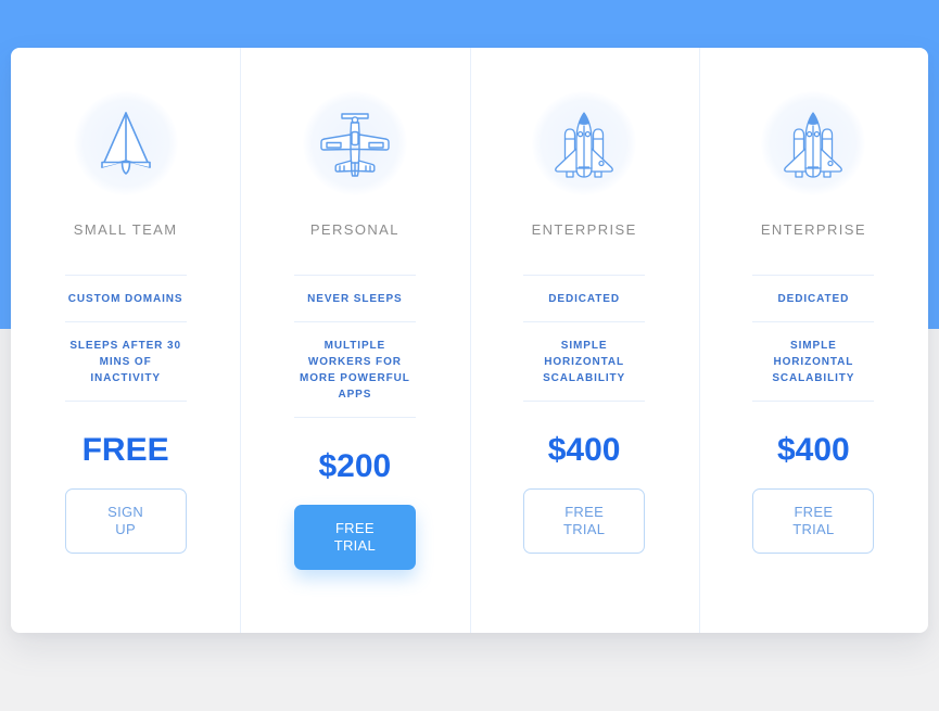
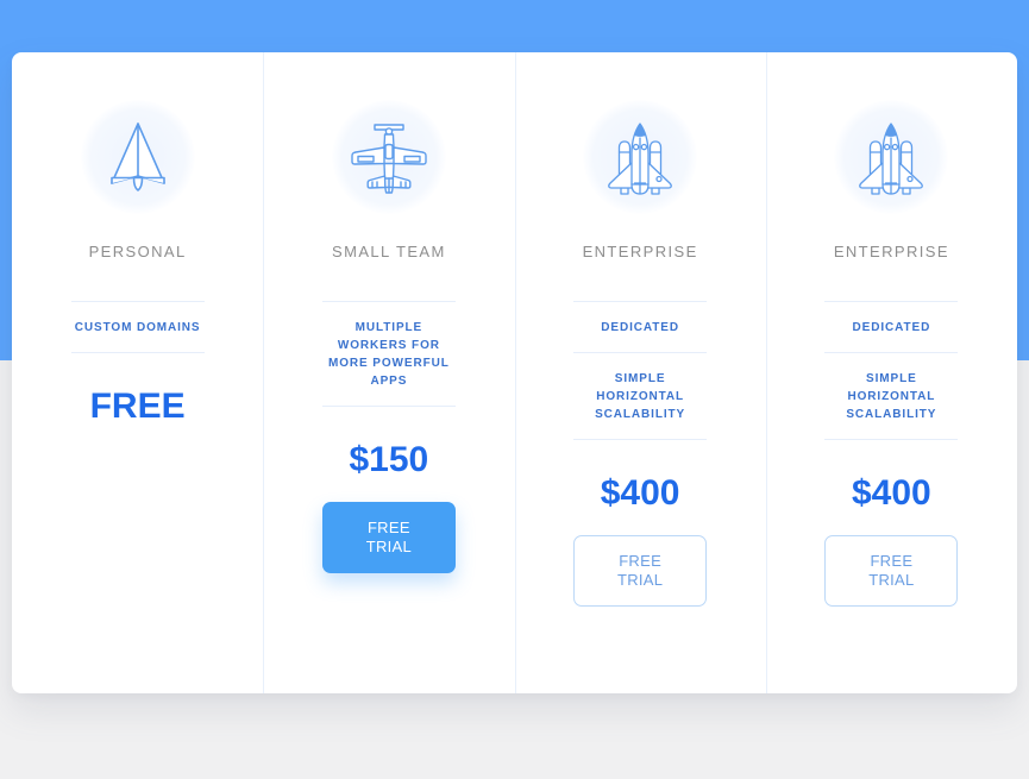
- SMALL TEAM
+ PERSONAL
  CUSTOM DOMAINS
- SLEEPS AFTER 30 MINS OF INACTIVITY
  FREE
- SIGN
- UP
- PERSONAL
+ SMALL TEAM
- NEVER SLEEPS
  MULTIPLE WORKERS FOR MORE POWERFUL APPS
- $200
+ $150
  FREE
  TRIAL
  ENTERPRISE
  DEDICATED
  SIMPLE HORIZONTAL SCALABILITY
  $400
  FREE
  TRIAL
  ENTERPRISE
  DEDICATED
  SIMPLE HORIZONTAL SCALABILITY
  $400
  FREE
  TRIAL
